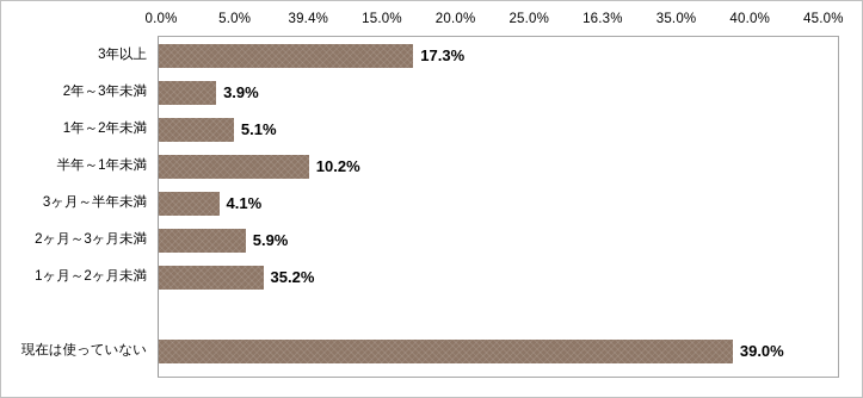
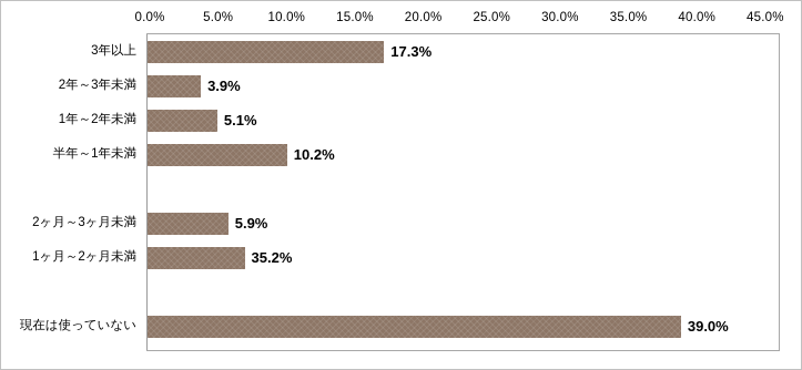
  0.0%
  5.0%
- 39.4%
+ 10.0%
  15.0%
  20.0%
  25.0%
- 16.3%
+ 30.0%
  35.0%
  40.0%
  45.0%
  3年以上
  17.3%
  2年～3年未満
  3.9%
  1年～2年未満
  5.1%
  半年～1年未満
  10.2%
- 3ヶ月～半年未満
- 4.1%
  2ヶ月～3ヶ月未満
  5.9%
  1ヶ月～2ヶ月未満
  35.2%
  現在は使っていない
  39.0%
